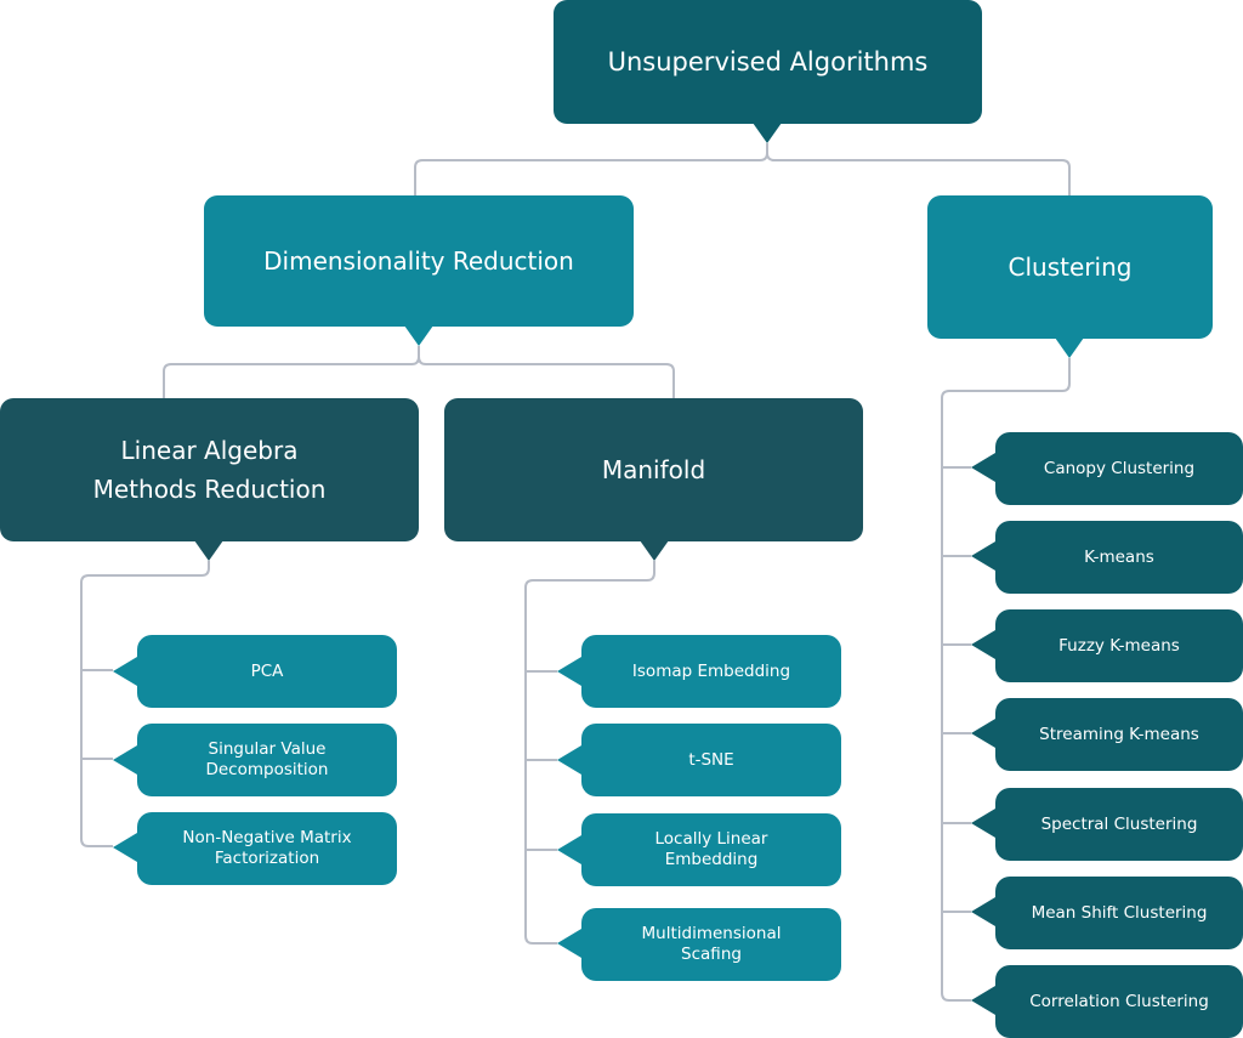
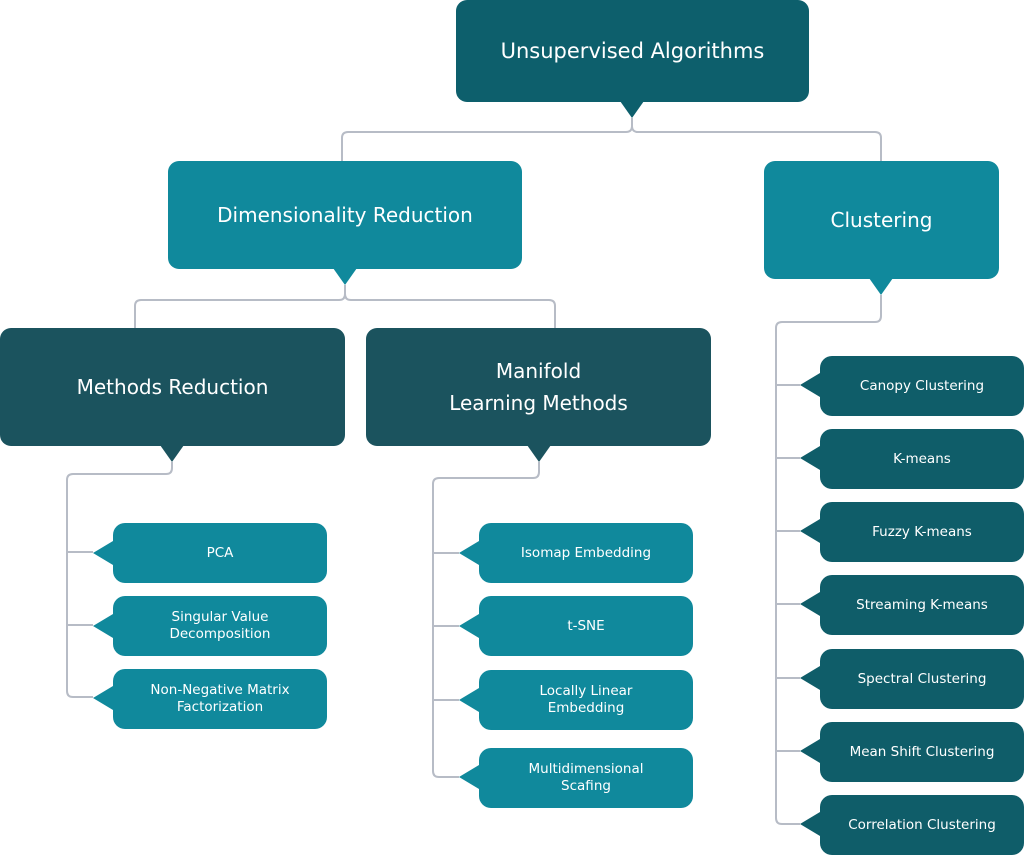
  Unsupervised Algorithms
  Dimensionality Reduction
  Clustering
- Linear Algebra
  Methods Reduction
  Manifold
+ Learning Methods
  PCA
  Singular Value
  Decomposition
  Non-Negative Matrix
  Factorization
  Isomap Embedding
  t-SNE
  Locally Linear
  Embedding
  Multidimensional
  Scafing
  Canopy Clustering
  K-means
  Fuzzy K-means
  Streaming K-means
  Spectral Clustering
  Mean Shift Clustering
  Correlation Clustering
